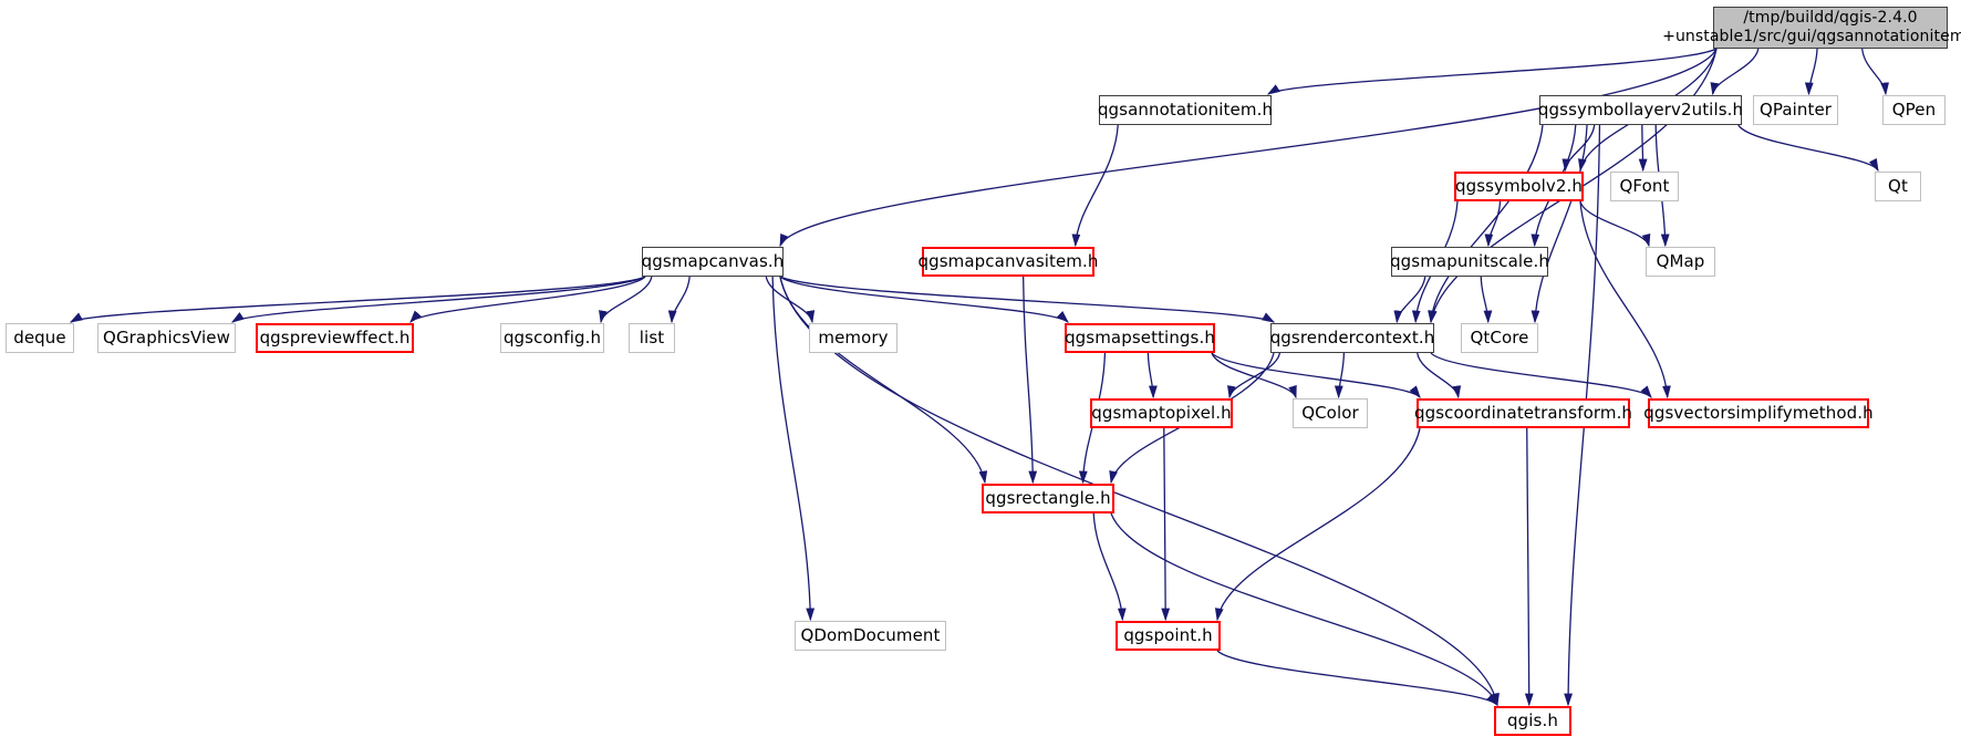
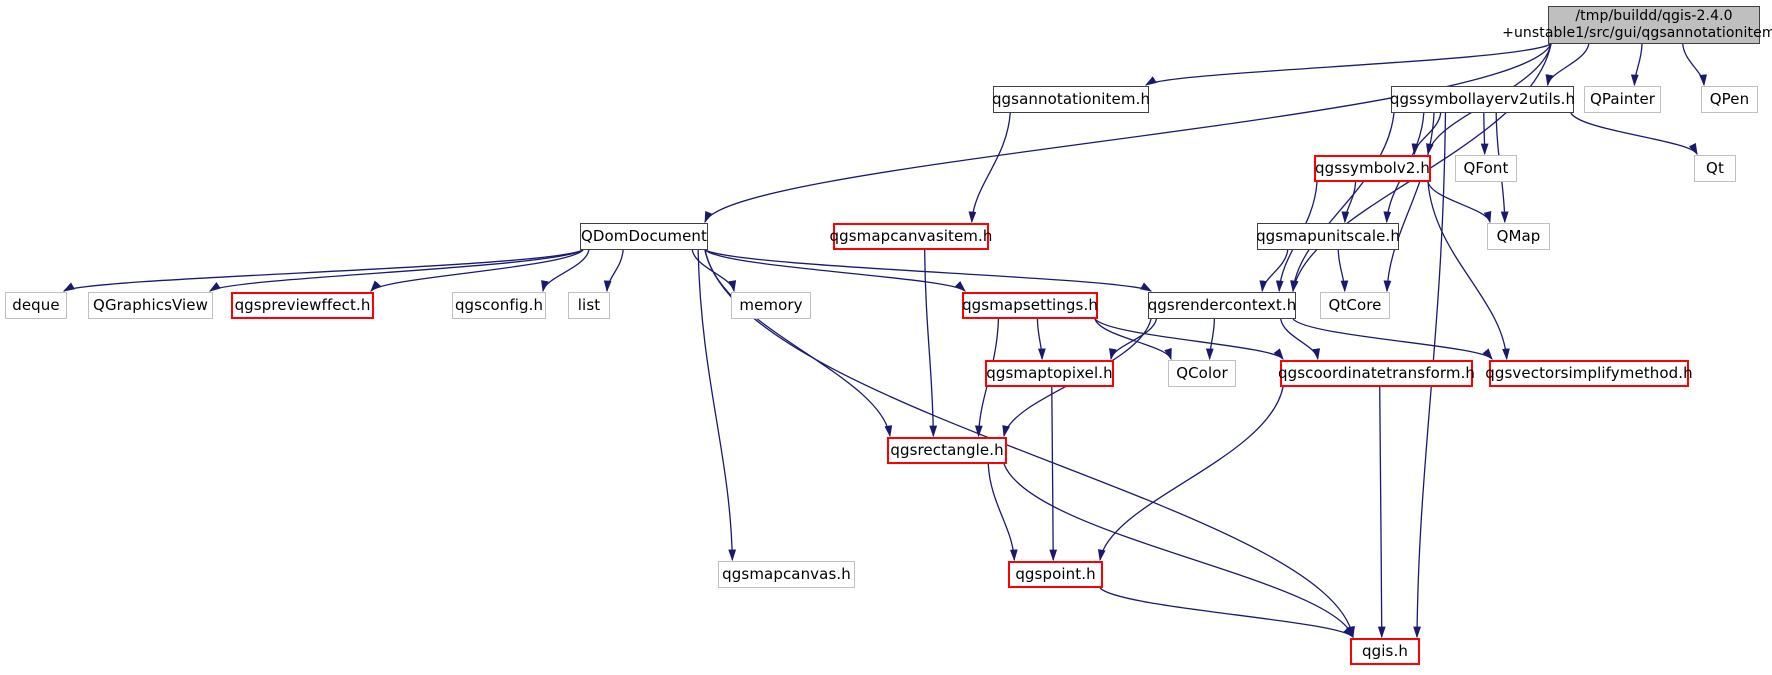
  /tmp/buildd/qgis-2.4.0
  +unstable1/src/gui/qgsannotationitem
  qgsannotationitem.h
  qgssymbollayerv2utils.h
  QPainter
  QPen
  qgssymbolv2.h
  QFont
  Qt
- qgsmapcanvas.h
+ QDomDocument
  qgsmapcanvasitem.h
  qgsmapunitscale.h
  QMap
  deque
  QGraphicsView
  qgspreviewffect.h
  qgsconfig.h
  list
  memory
  qgsmapsettings.h
  qgsrendercontext.h
  QtCore
  qgsmaptopixel.h
  QColor
  qgscoordinatetransform.h
  qgsvectorsimplifymethod.h
  qgsrectangle.h
- QDomDocument
+ qgsmapcanvas.h
  qgspoint.h
  qgis.h
